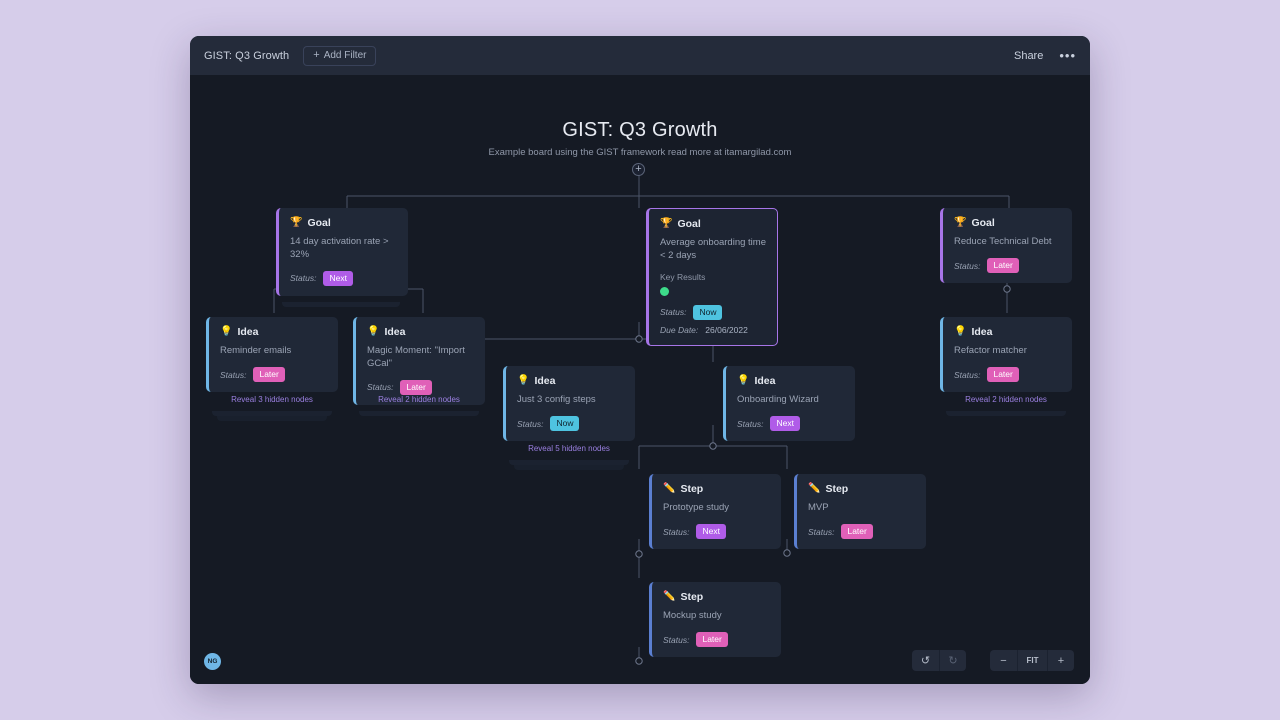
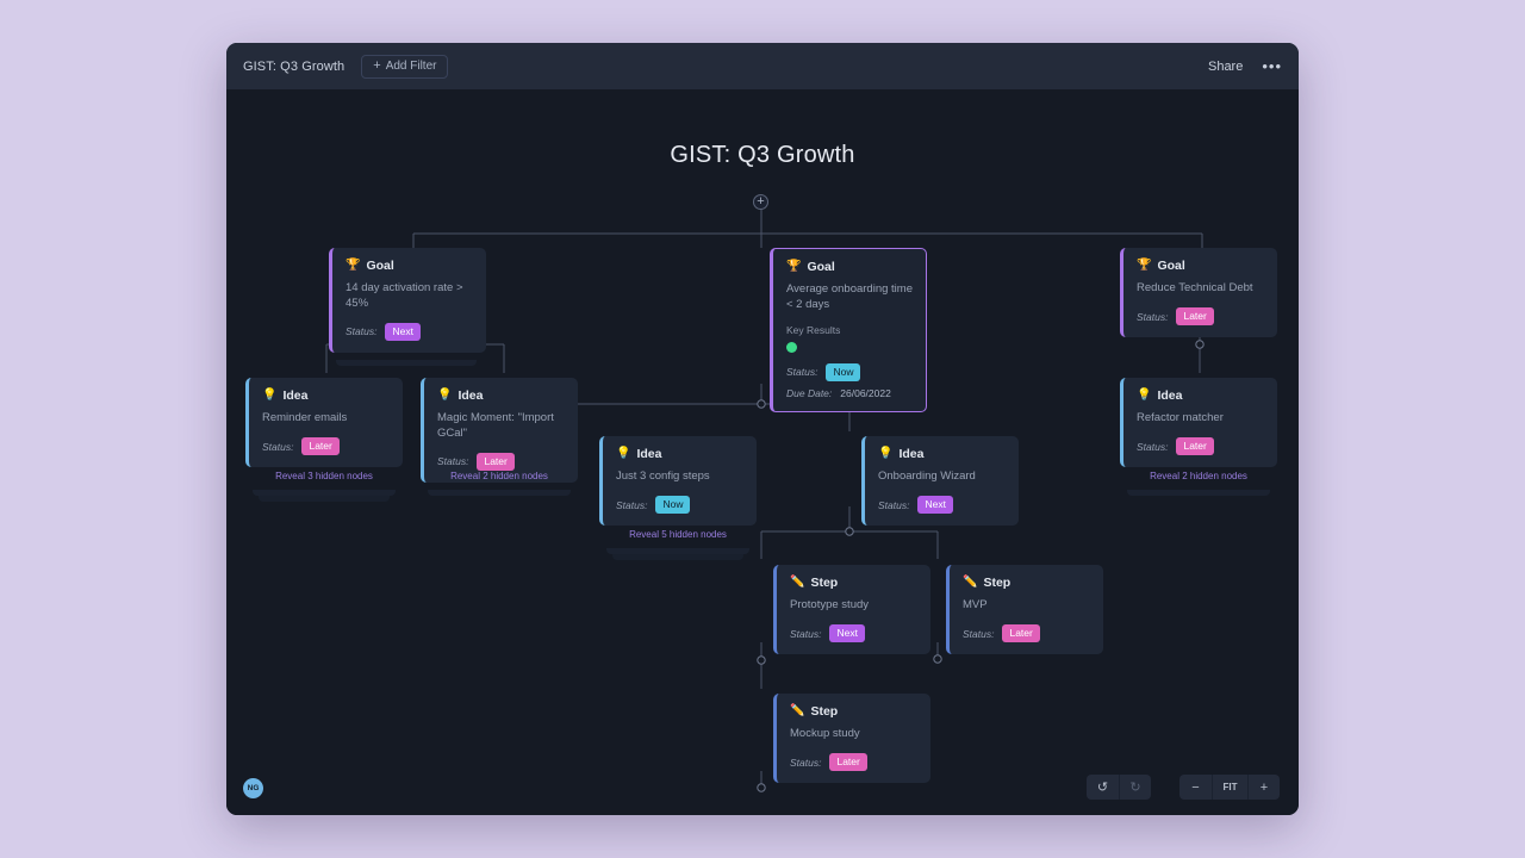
  GIST: Q3 Growth
  +
  Add Filter
  Share
  •••
  GIST: Q3 Growth
- Example board using the GIST framework read more at itamargilad.com
  +
  🏆
  Goal
- 14 day activation rate > 32%
+ 14 day activation rate > 45%
  Status:
  Next
  🏆
  Goal
  Average onboarding time < 2 days
  Key Results
  Status:
  Now
  Due Date:
  26/06/2022
  🏆
  Goal
  Reduce Technical Debt
  Status:
  Later
  💡
  Idea
  Reminder emails
  Status:
  Later
  Reveal 3 hidden nodes
  💡
  Idea
  Magic Moment: "Import GCal"
  Status:
  Later
  Reveal 2 hidden nodes
  💡
  Idea
  Just 3 config steps
  Status:
  Now
  Reveal 5 hidden nodes
  💡
  Idea
  Onboarding Wizard
  Status:
  Next
  💡
  Idea
  Refactor matcher
  Status:
  Later
  Reveal 2 hidden nodes
  ✏️
  Step
  Prototype study
  Status:
  Next
  ✏️
  Step
  MVP
  Status:
  Later
  ✏️
  Step
  Mockup study
  Status:
  Later
  ↺
  ↻
  −
  FIT
  +
